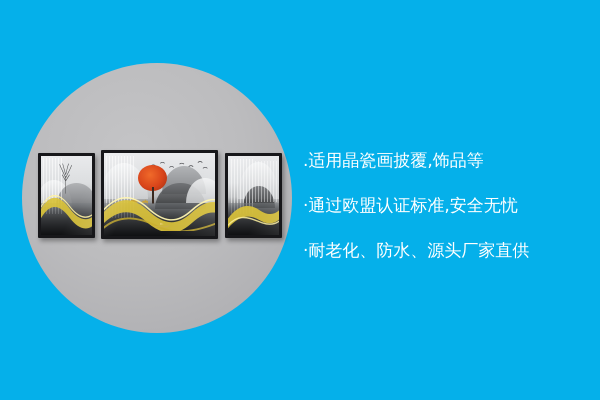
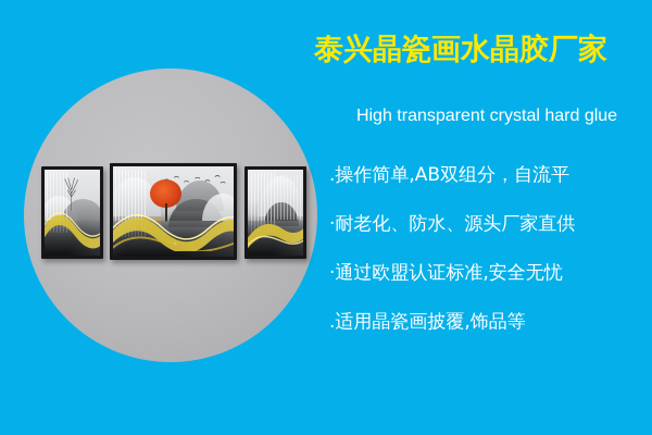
+ 泰兴晶瓷画水晶胶厂家
+ High transparent crystal hard glue
+ .操作简单,AB双组分，自流平
- .适用晶瓷画披覆,饰品等
+ ·耐老化、防水、源头厂家直供
  ·通过欧盟认证标准,安全无忧
- ·耐老化、防水、源头厂家直供
+ .适用晶瓷画披覆,饰品等
